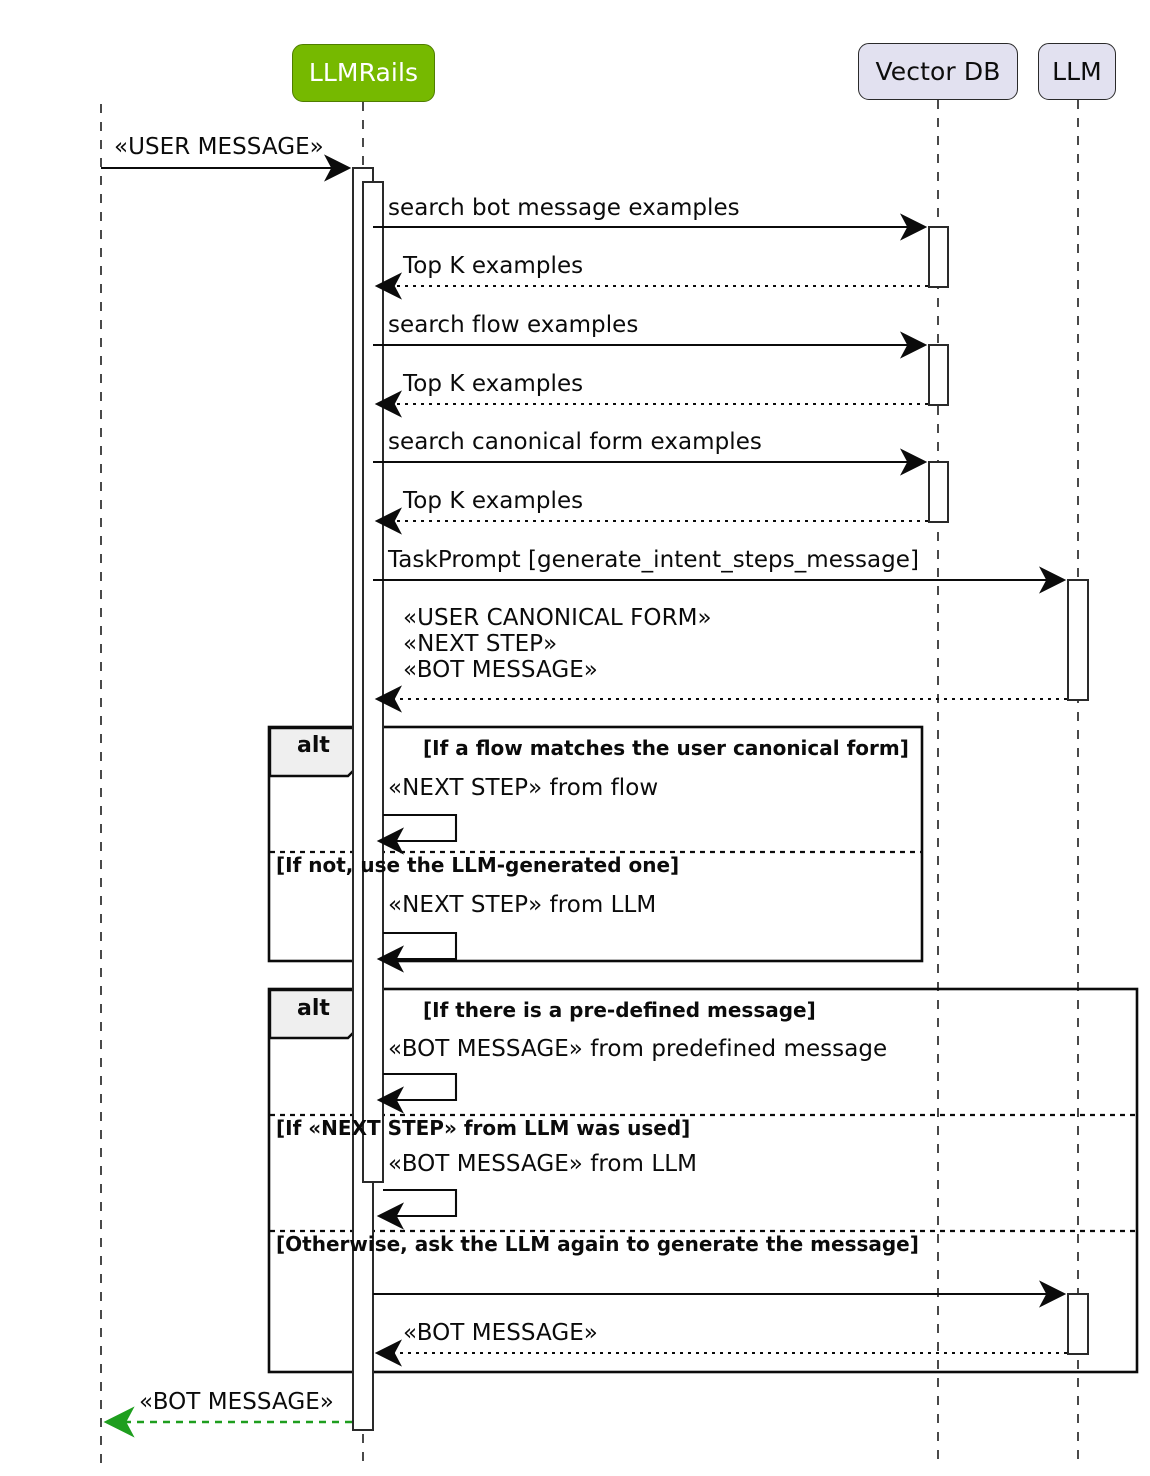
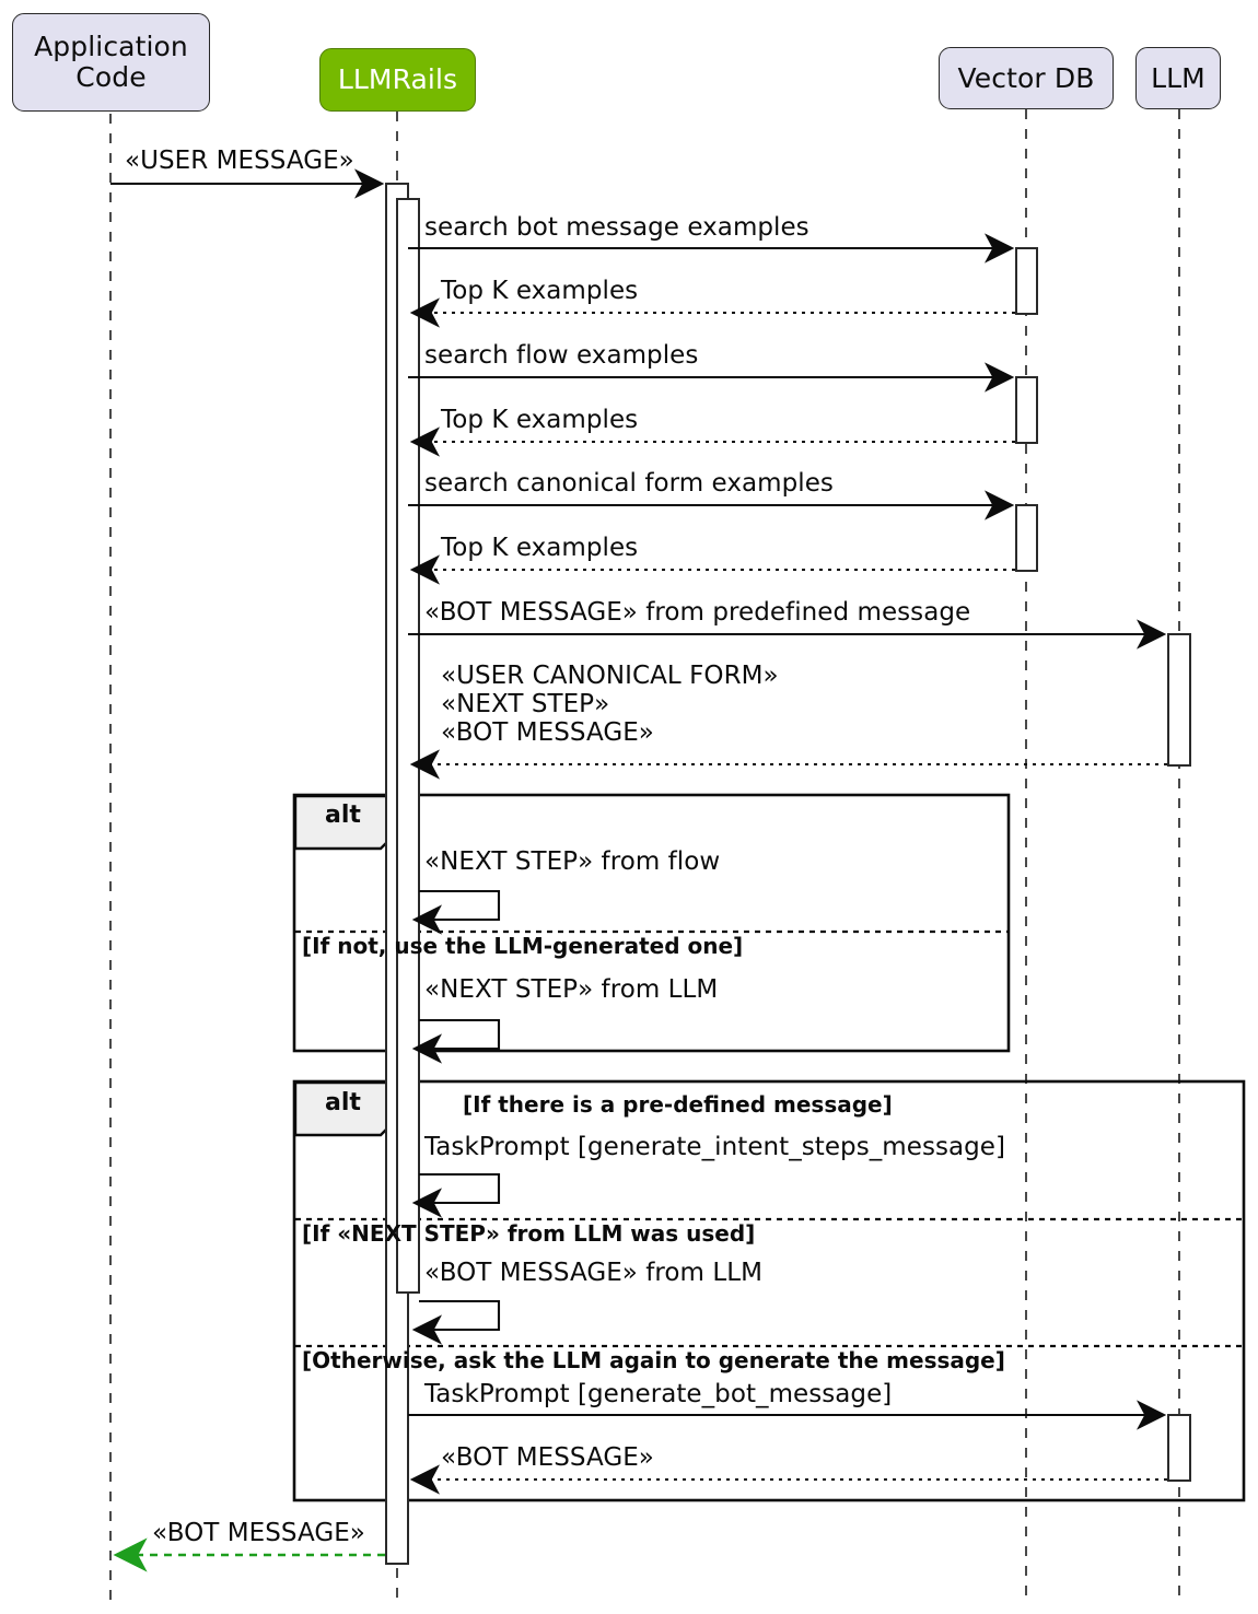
+ Application
+ Code
  LLMRails
  Vector DB
  LLM
  «USER MESSAGE»
  search bot message examples
  Top K examples
  search flow examples
  Top K examples
  search canonical form examples
  Top K examples
- TaskPrompt [generate_intent_steps_message]
+ «BOT MESSAGE» from predefined message
  «USER CANONICAL FORM»
  «NEXT STEP»
  «BOT MESSAGE»
  «NEXT STEP» from flow
  «NEXT STEP» from LLM
- «BOT MESSAGE» from predefined message
+ TaskPrompt [generate_intent_steps_message]
  «BOT MESSAGE» from LLM
+ TaskPrompt [generate_bot_message]
  «BOT MESSAGE»
  «BOT MESSAGE»
  alt
- [If a flow matches the user canonical form]
  [If not, use the LLM-generated one]
  alt
  [If there is a pre-defined message]
  [If «NEXT STEP» from LLM was used]
  [Otherwise, ask the LLM again to generate the message]
